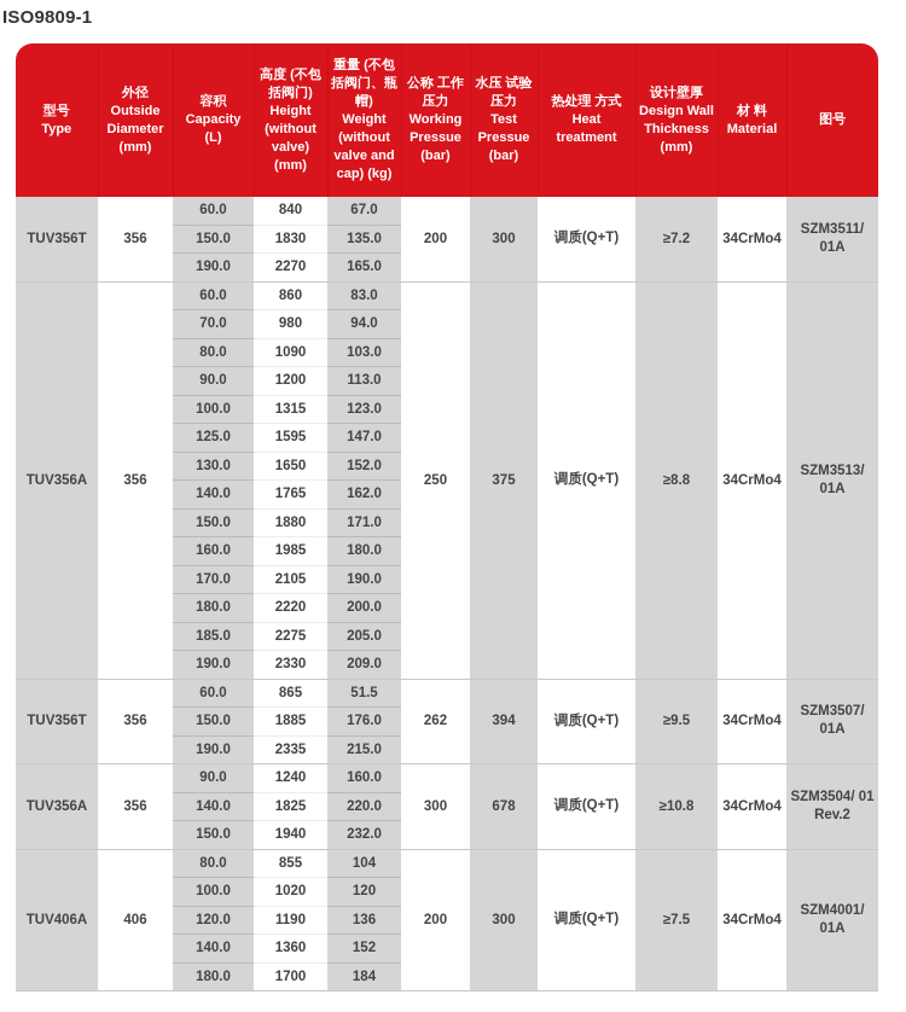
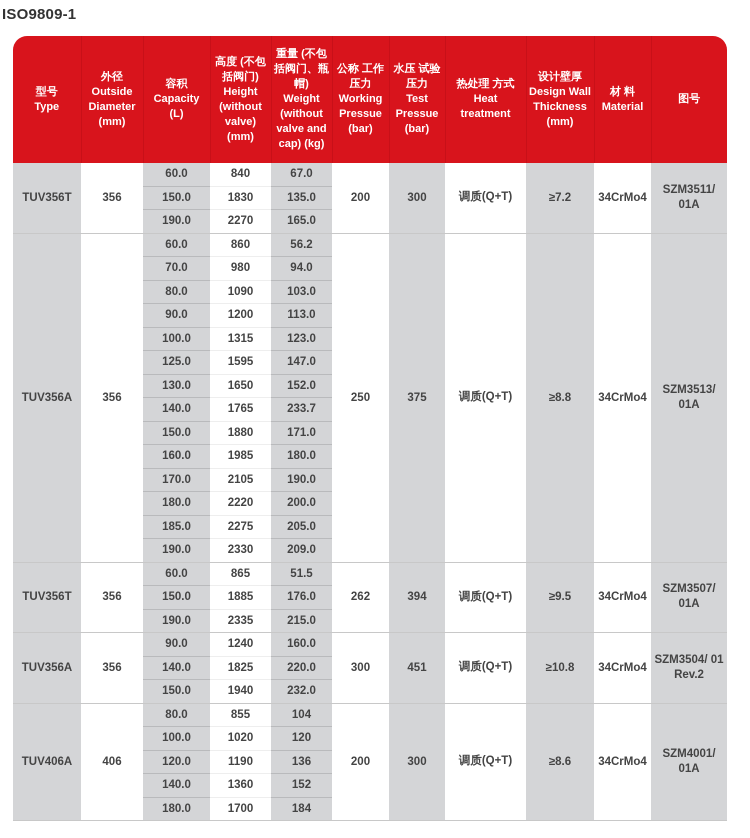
  ISO9809-1
  型号Type	外径Outside Diameter (mm)	容积Capacity (L)	高度 (不包括阀门)Height (without valve) (mm)	重量 (不包括阀门、瓶帽)Weight (without valve and cap) (kg)	公称 工作压力Working Pressue (bar)	水压 试验压力Test Pressue (bar)	热处理 方式Heat treatment	设计壁厚Design Wall Thickness (mm)	材 料Material	图号
  TUV356T	356	60.0	840	67.0	200	300	调质(Q+T)	≥7.2	34CrMo4	SZM3511/ 01A
  150.0	1830	135.0
  190.0	2270	165.0
- TUV356A	356	60.0	860	83.0	250	375	调质(Q+T)	≥8.8	34CrMo4	SZM3513/ 01A
+ TUV356A	356	60.0	860	56.2	250	375	调质(Q+T)	≥8.8	34CrMo4	SZM3513/ 01A
  70.0	980	94.0
  80.0	1090	103.0
  90.0	1200	113.0
  100.0	1315	123.0
  125.0	1595	147.0
  130.0	1650	152.0
- 140.0	1765	162.0
+ 140.0	1765	233.7
  150.0	1880	171.0
  160.0	1985	180.0
  170.0	2105	190.0
  180.0	2220	200.0
  185.0	2275	205.0
  190.0	2330	209.0
  TUV356T	356	60.0	865	51.5	262	394	调质(Q+T)	≥9.5	34CrMo4	SZM3507/ 01A
  150.0	1885	176.0
  190.0	2335	215.0
- TUV356A	356	90.0	1240	160.0	300	678	调质(Q+T)	≥10.8	34CrMo4	SZM3504/ 01 Rev.2
+ TUV356A	356	90.0	1240	160.0	300	451	调质(Q+T)	≥10.8	34CrMo4	SZM3504/ 01 Rev.2
  140.0	1825	220.0
  150.0	1940	232.0
- TUV406A	406	80.0	855	104	200	300	调质(Q+T)	≥7.5	34CrMo4	SZM4001/ 01A
+ TUV406A	406	80.0	855	104	200	300	调质(Q+T)	≥8.6	34CrMo4	SZM4001/ 01A
  100.0	1020	120
  120.0	1190	136
  140.0	1360	152
  180.0	1700	184
